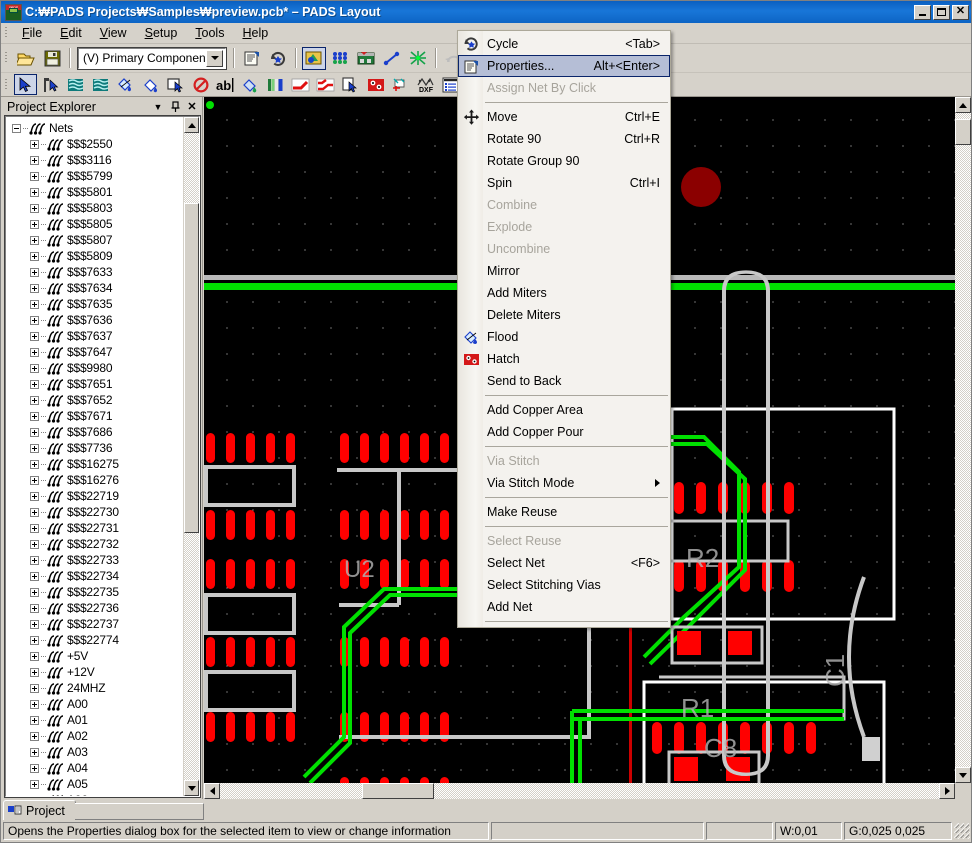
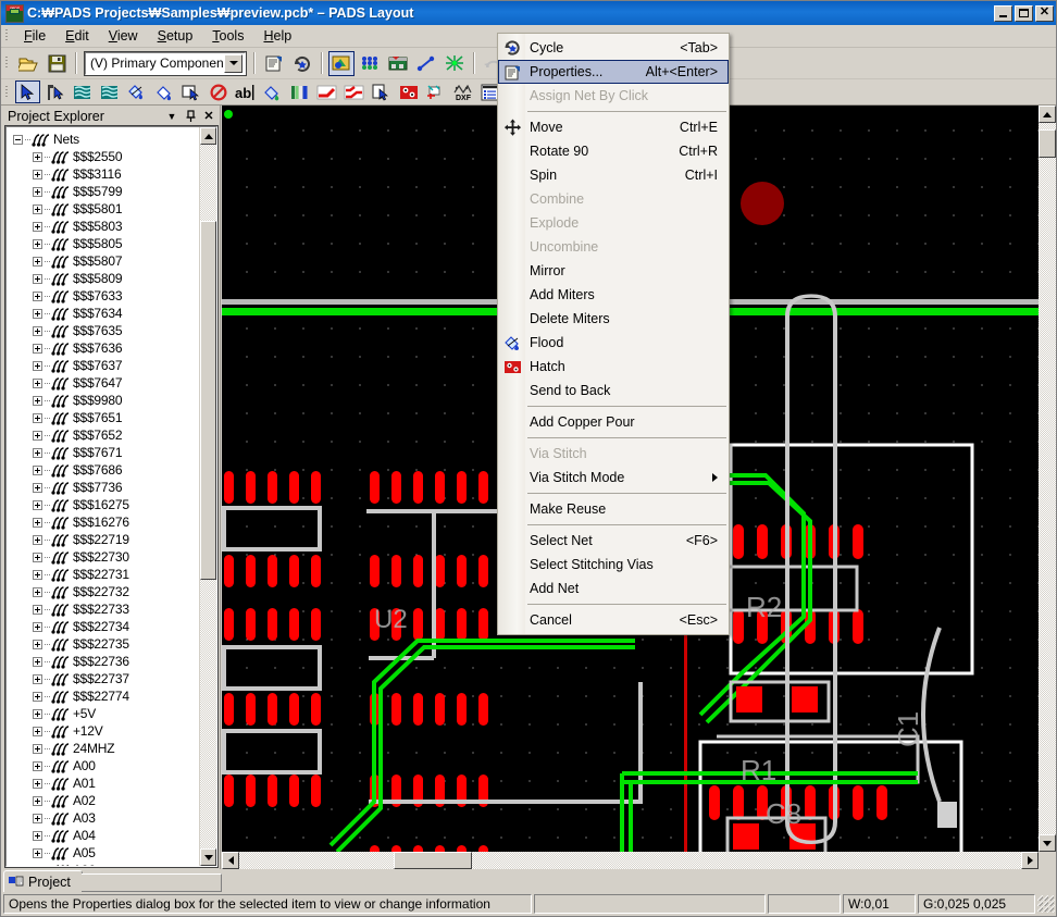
  C:₩PADS Projects₩Samples₩preview.pcb* – PADS Layout
  ✕
  File
  Edit
  View
  Setup
  Tools
  Help
  (V) Primary Componen
  ab
  Project Explorer
  ▼
  ✕
  Nets
  $$$2550
  $$$3116
  $$$5799
  $$$5801
  $$$5803
  $$$5805
  $$$5807
  $$$5809
  $$$7633
  $$$7634
  $$$7635
  $$$7636
  $$$7637
  $$$7647
  $$$9980
  $$$7651
  $$$7652
  $$$7671
  $$$7686
  $$$7736
  $$$16275
  $$$16276
  $$$22719
  $$$22730
  $$$22731
  $$$22732
  $$$22733
  $$$22734
  $$$22735
  $$$22736
  $$$22737
  $$$22774
  +5V
  +12V
  24MHZ
  A00
  A01
  A02
  A03
  A04
  A05
  U2
  R2
  R1
  C8
  Cycle
  <Tab>
  Properties...
  Alt+<Enter>
  Assign Net By Click
  Move
  Ctrl+E
  Rotate 90
  Ctrl+R
- Rotate Group 90
  Spin
  Ctrl+I
  Combine
  Explode
  Uncombine
  Mirror
  Add Miters
  Delete Miters
  Flood
  Hatch
  Send to Back
- Add Copper Area
  Add Copper Pour
  Via Stitch
  Via Stitch Mode
  Make Reuse
- Select Reuse
  Select Net
  <F6>
  Select Stitching Vias
  Add Net
+ Cancel
+ <Esc>
  Project
  Opens the Properties dialog box for the selected item to view or change information
  W:0,01
  G:0,025 0,025
